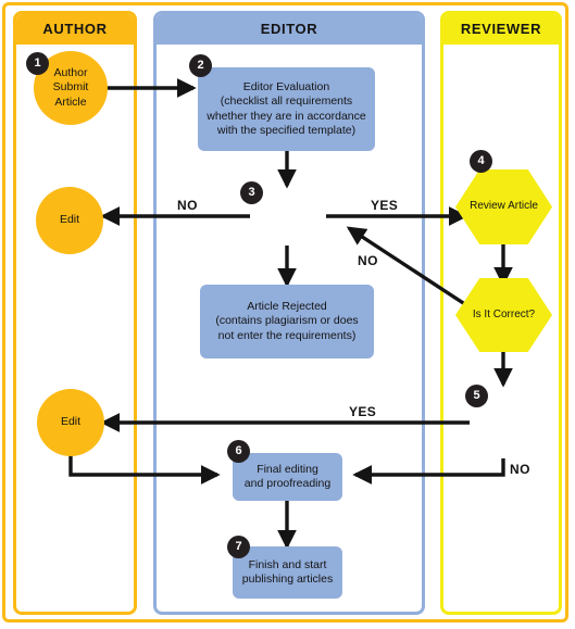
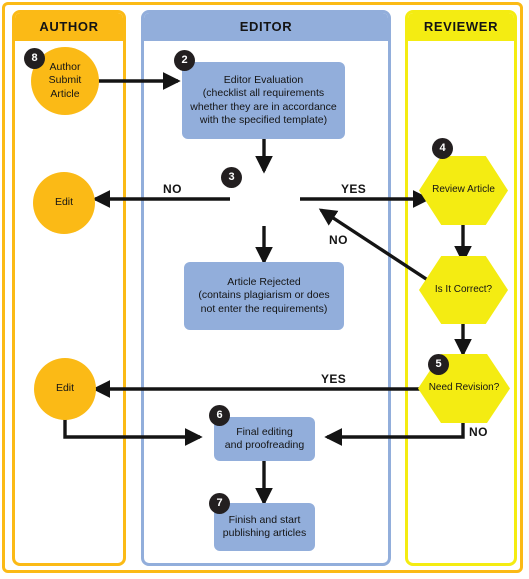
  AUTHOR
  EDITOR
  REVIEWER
  Author
  Submit
  Article
- 1
+ 8
  Editor Evaluation
  (checklist all requirements
  whether they are in accordance
  with the specified template)
  2
  Edit
  3
  Article Rejected
  (contains plagiarism or does
  not enter the requirements)
  Review Article
  4
  Is It Correct?
+ Need Revision?
  5
  Edit
  Final editing
  and proofreading
  6
  Finish and start
  publishing articles
  7
  NO
  YES
  NO
  YES
  NO
